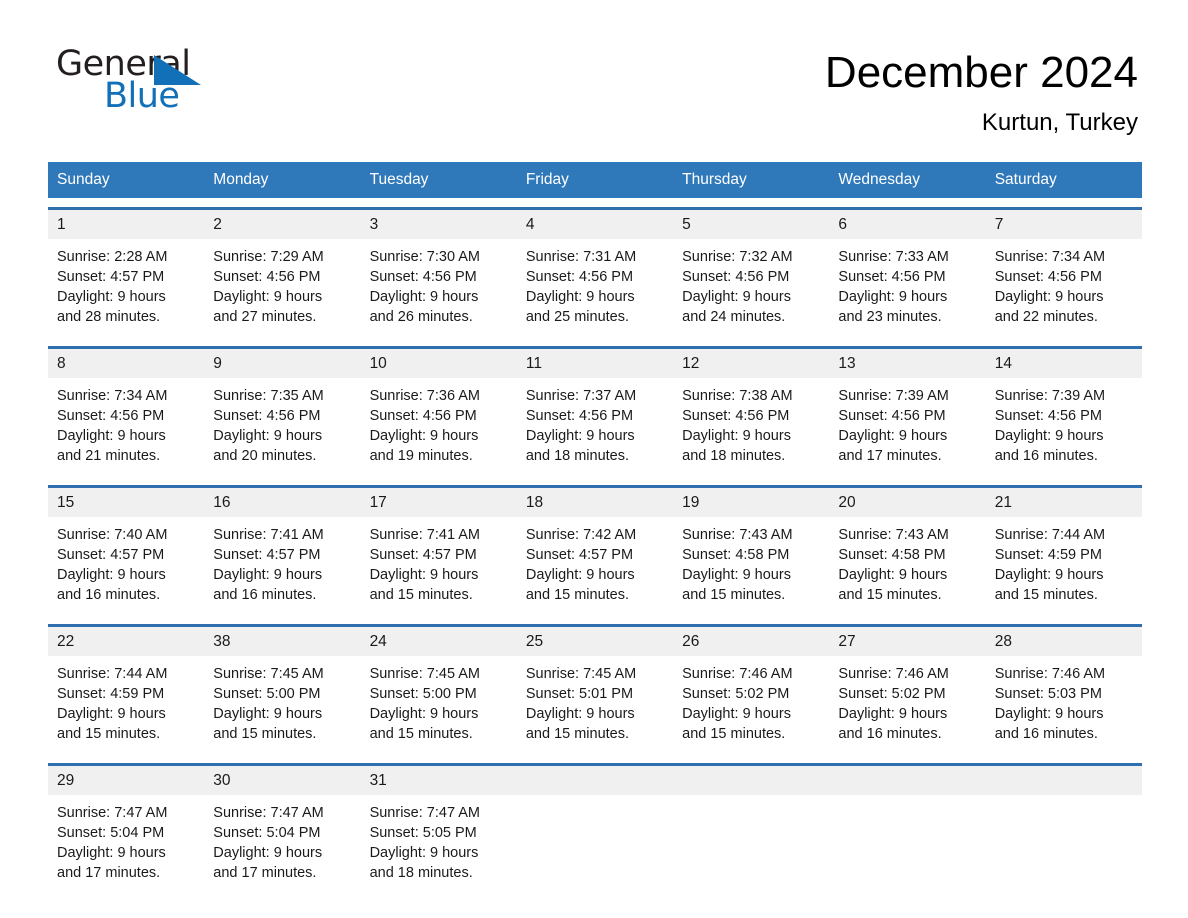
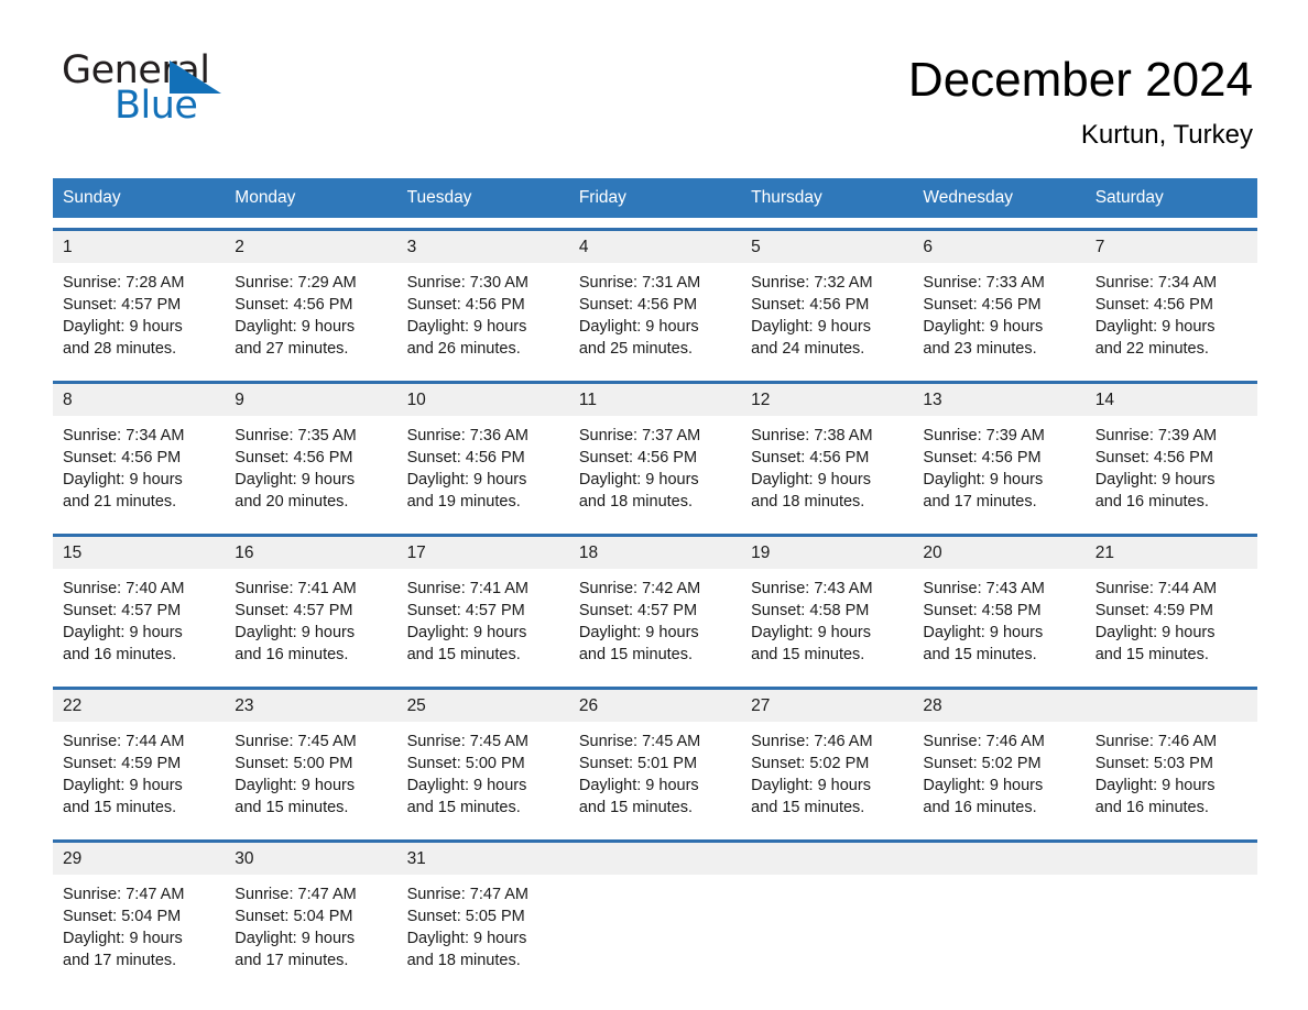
  General
  Blue
  December 2024
  Kurtun, Turkey
  Sunday
  Monday
  Tuesday
  Friday
  Thursday
  Wednesday
  Saturday
  1
  2
  3
  4
  5
  6
  7
- Sunrise: 2:28 AM
+ Sunrise: 7:28 AM
  Sunset: 4:57 PM
  Daylight: 9 hours
  and 28 minutes.
  Sunrise: 7:29 AM
  Sunset: 4:56 PM
  Daylight: 9 hours
  and 27 minutes.
  Sunrise: 7:30 AM
  Sunset: 4:56 PM
  Daylight: 9 hours
  and 26 minutes.
  Sunrise: 7:31 AM
  Sunset: 4:56 PM
  Daylight: 9 hours
  and 25 minutes.
  Sunrise: 7:32 AM
  Sunset: 4:56 PM
  Daylight: 9 hours
  and 24 minutes.
  Sunrise: 7:33 AM
  Sunset: 4:56 PM
  Daylight: 9 hours
  and 23 minutes.
  Sunrise: 7:34 AM
  Sunset: 4:56 PM
  Daylight: 9 hours
  and 22 minutes.
  8
  9
  10
  11
  12
  13
  14
  Sunrise: 7:34 AM
  Sunset: 4:56 PM
  Daylight: 9 hours
  and 21 minutes.
  Sunrise: 7:35 AM
  Sunset: 4:56 PM
  Daylight: 9 hours
  and 20 minutes.
  Sunrise: 7:36 AM
  Sunset: 4:56 PM
  Daylight: 9 hours
  and 19 minutes.
  Sunrise: 7:37 AM
  Sunset: 4:56 PM
  Daylight: 9 hours
  and 18 minutes.
  Sunrise: 7:38 AM
  Sunset: 4:56 PM
  Daylight: 9 hours
  and 18 minutes.
  Sunrise: 7:39 AM
  Sunset: 4:56 PM
  Daylight: 9 hours
  and 17 minutes.
  Sunrise: 7:39 AM
  Sunset: 4:56 PM
  Daylight: 9 hours
  and 16 minutes.
  15
  16
  17
  18
  19
  20
  21
  Sunrise: 7:40 AM
  Sunset: 4:57 PM
  Daylight: 9 hours
  and 16 minutes.
  Sunrise: 7:41 AM
  Sunset: 4:57 PM
  Daylight: 9 hours
  and 16 minutes.
  Sunrise: 7:41 AM
  Sunset: 4:57 PM
  Daylight: 9 hours
  and 15 minutes.
  Sunrise: 7:42 AM
  Sunset: 4:57 PM
  Daylight: 9 hours
  and 15 minutes.
  Sunrise: 7:43 AM
  Sunset: 4:58 PM
  Daylight: 9 hours
  and 15 minutes.
  Sunrise: 7:43 AM
  Sunset: 4:58 PM
  Daylight: 9 hours
  and 15 minutes.
  Sunrise: 7:44 AM
  Sunset: 4:59 PM
  Daylight: 9 hours
  and 15 minutes.
  22
- 38
+ 23
- 24
  25
  26
  27
  28
  Sunrise: 7:44 AM
  Sunset: 4:59 PM
  Daylight: 9 hours
  and 15 minutes.
  Sunrise: 7:45 AM
  Sunset: 5:00 PM
  Daylight: 9 hours
  and 15 minutes.
  Sunrise: 7:45 AM
  Sunset: 5:00 PM
  Daylight: 9 hours
  and 15 minutes.
  Sunrise: 7:45 AM
  Sunset: 5:01 PM
  Daylight: 9 hours
  and 15 minutes.
  Sunrise: 7:46 AM
  Sunset: 5:02 PM
  Daylight: 9 hours
  and 15 minutes.
  Sunrise: 7:46 AM
  Sunset: 5:02 PM
  Daylight: 9 hours
  and 16 minutes.
  Sunrise: 7:46 AM
  Sunset: 5:03 PM
  Daylight: 9 hours
  and 16 minutes.
  29
  30
  31
  Sunrise: 7:47 AM
  Sunset: 5:04 PM
  Daylight: 9 hours
  and 17 minutes.
  Sunrise: 7:47 AM
  Sunset: 5:04 PM
  Daylight: 9 hours
  and 17 minutes.
  Sunrise: 7:47 AM
  Sunset: 5:05 PM
  Daylight: 9 hours
  and 18 minutes.
